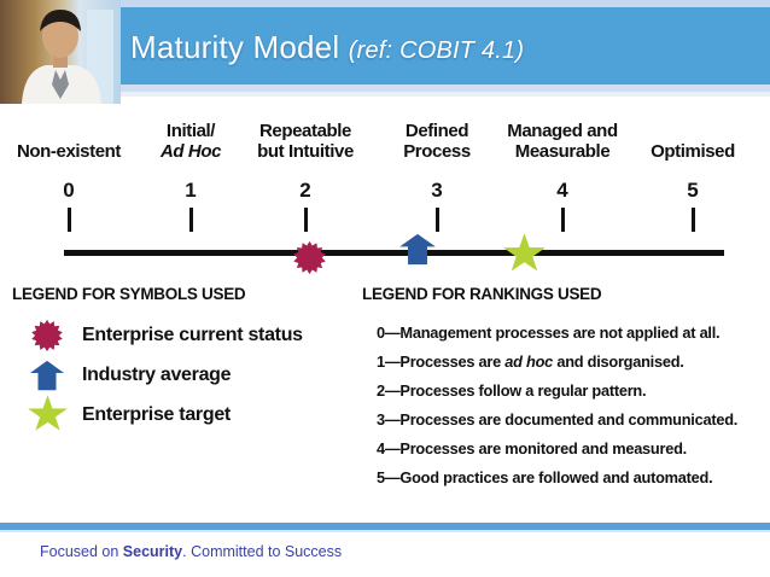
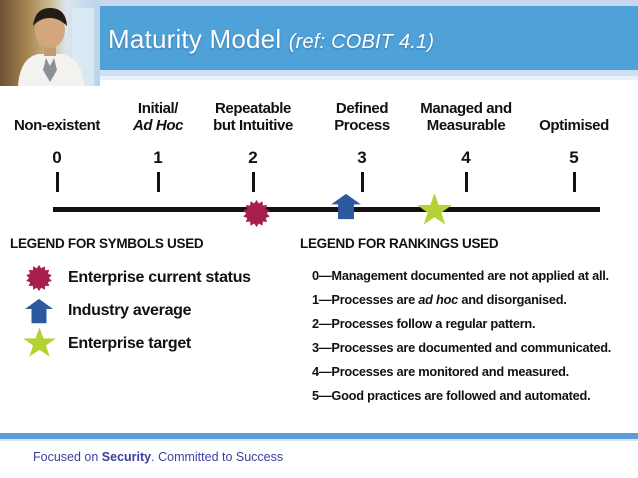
  Maturity Model (ref: COBIT 4.1)
  Non-existent
  Initial/
  Ad Hoc
  Repeatable
  but Intuitive
  Defined
  Process
  Managed and
  Measurable
  Optimised
  0
  1
  2
  3
  4
  5
  LEGEND FOR SYMBOLS USED
  Enterprise current status
  Industry average
  Enterprise target
  LEGEND FOR RANKINGS USED
- 0—Management processes are not applied at all.
+ 0—Management documented are not applied at all.
  1—Processes are ad hoc and disorganised.
  2—Processes follow a regular pattern.
  3—Processes are documented and communicated.
  4—Processes are monitored and measured.
  5—Good practices are followed and automated.
  Focused on Security. Committed to Success
